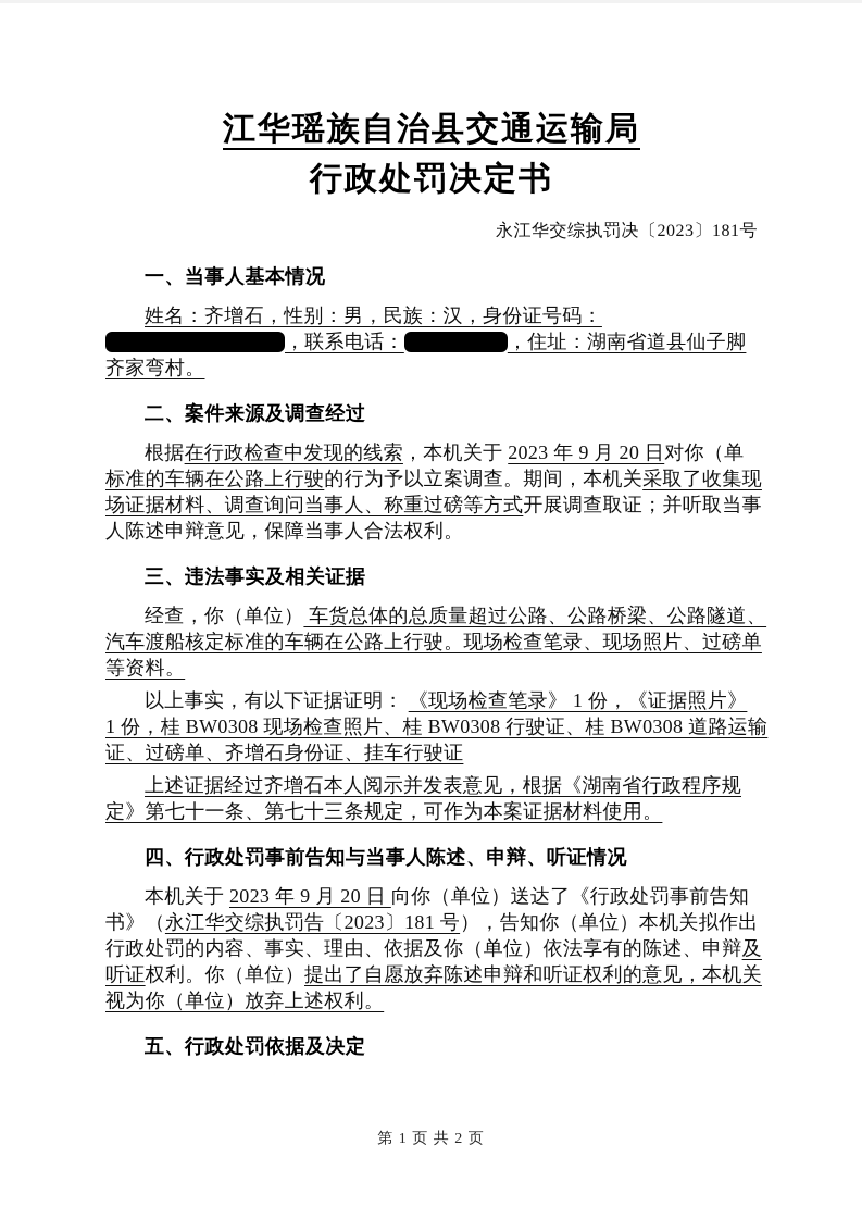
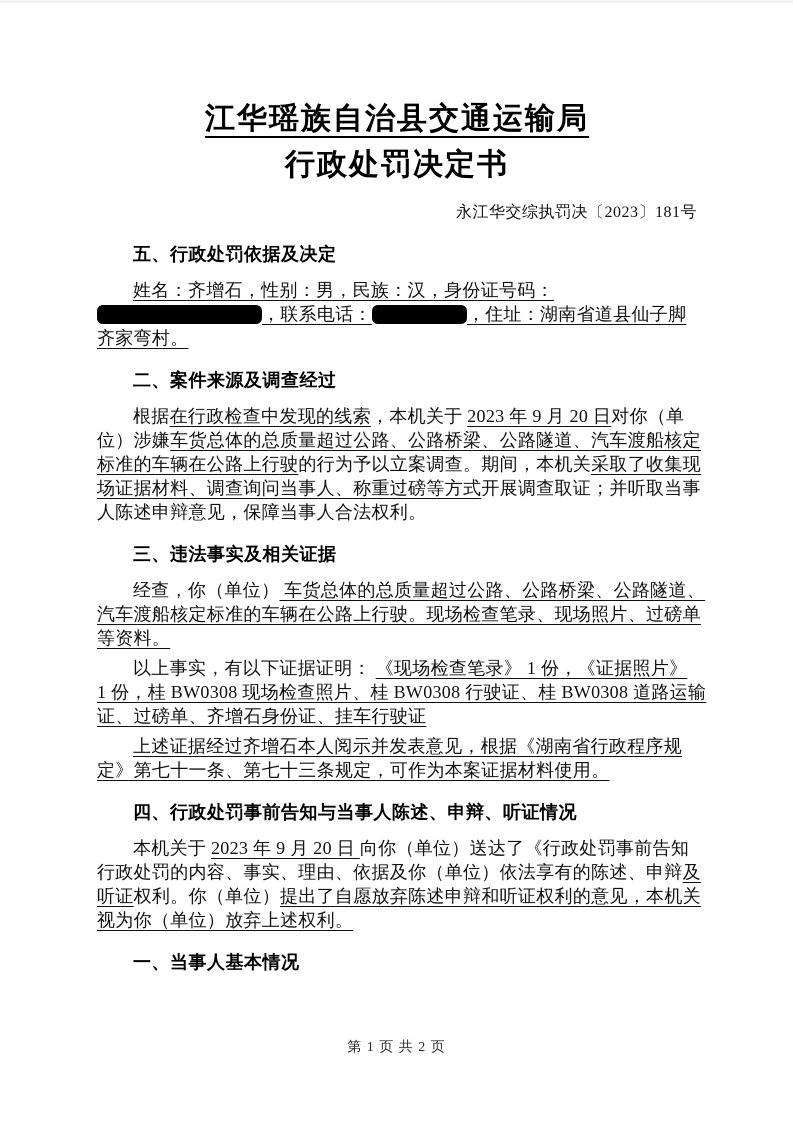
  江华瑶族自治县交通运输局
  行政处罚决定书
  永江华交综执罚决〔2023〕181号
- 一、当事人基本情况
+ 五、行政处罚依据及决定
  姓名：齐增石，性别：男，民族：汉，身份证号码：
  ，联系电话： ，住址：湖南省道县仙子脚
  齐家弯村。
  二、案件来源及调查经过
  根据在行政检查中发现的线索，本机关于 2023 年 9 月 20 日对你（单
+ 位）涉嫌车货总体的总质量超过公路、公路桥梁、公路隧道、汽车渡船核定
  标准的车辆在公路上行驶的行为予以立案调查。期间，本机关采取了收集现
  场证据材料、调查询问当事人、称重过磅等方式开展调查取证；并听取当事
  人陈述申辩意见，保障当事人合法权利。
  三、违法事实及相关证据
  经查，你（单位） 车货总体的总质量超过公路、公路桥梁、公路隧道、
  汽车渡船核定标准的车辆在公路上行驶。现场检查笔录、现场照片、过磅单
  等资料。
  以上事实，有以下证据证明： 《现场检查笔录》 1 份，《证据照片》
  1 份，桂 BW0308 现场检查照片、桂 BW0308 行驶证、桂 BW0308 道路运输
  证、过磅单、齐增石身份证、挂车行驶证
  上述证据经过齐增石本人阅示并发表意见，根据《湖南省行政程序规
  定》第七十一条、第七十三条规定，可作为本案证据材料使用。
  四、行政处罚事前告知与当事人陈述、申辩、听证情况
  本机关于 2023 年 9 月 20 日 向你（单位）送达了《行政处罚事前告知
- 书》（永江华交综执罚告〔2023〕181 号），告知你（单位）本机关拟作出
  行政处罚的内容、事实、理由、依据及你（单位）依法享有的陈述、申辩及
  听证权利。你（单位）提出了自愿放弃陈述申辩和听证权利的意见，本机关
  视为你（单位）放弃上述权利。
- 五、行政处罚依据及决定
+ 一、当事人基本情况
  第 1 页 共 2 页
